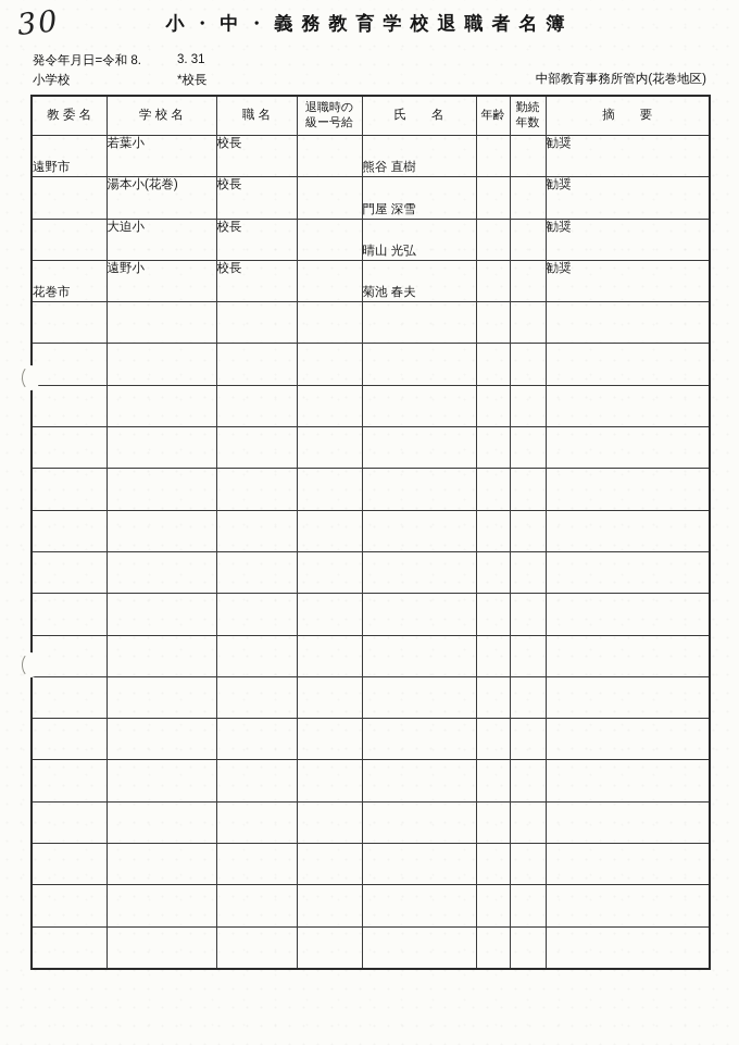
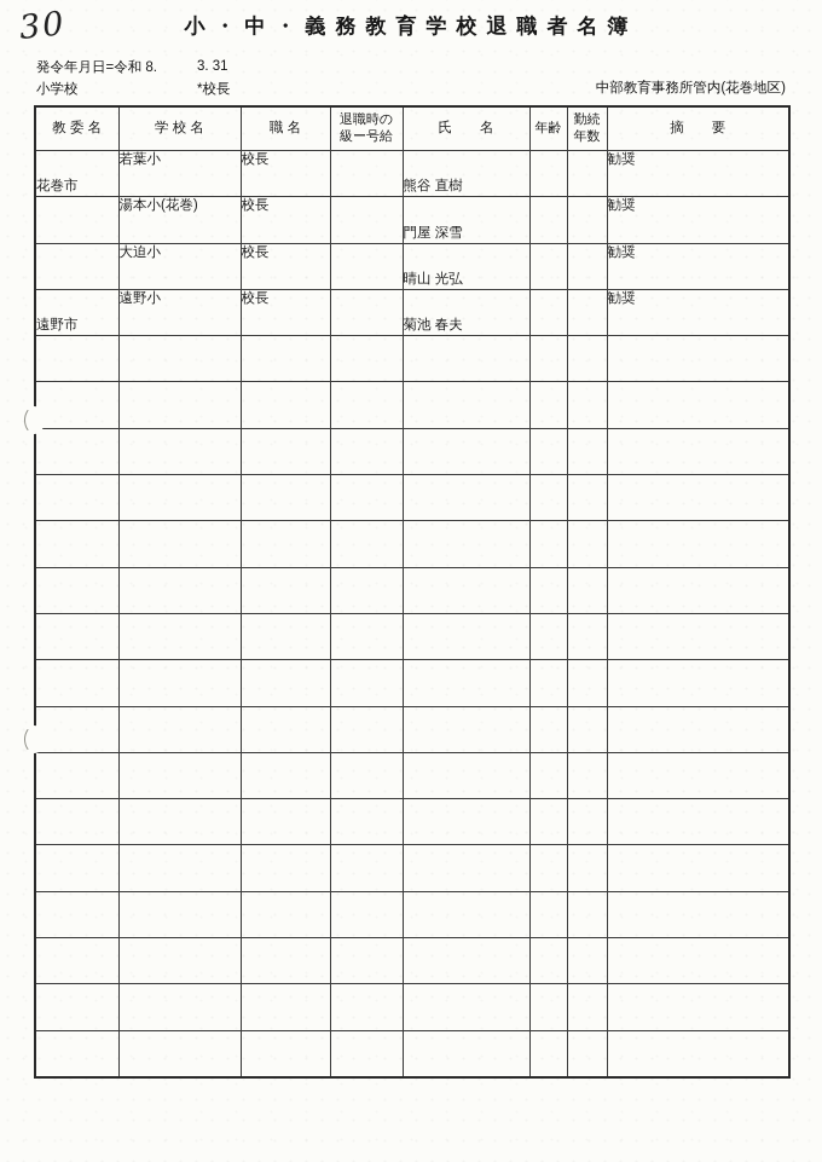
  小・中・義務教育学校退職者名簿
  発令年月日=令和 8.
  3. 31
  小学校
  *校長
  中部教育事務所管内(花巻地区)
  教 委 名	学 校 名	職 名	退職時の級ー号給	氏 名	年齢	勤続年数	摘 要
- 遠野市	若葉小	校長		熊谷 直樹			勧奨
+ 花巻市	若葉小	校長		熊谷 直樹			勧奨
  	湯本小(花巻)	校長		門屋 深雪			勧奨
  	大迫小	校長		晴山 光弘			勧奨
- 花巻市	遠野小	校長		菊池 春夫			勧奨
+ 遠野市	遠野小	校長		菊池 春夫			勧奨
